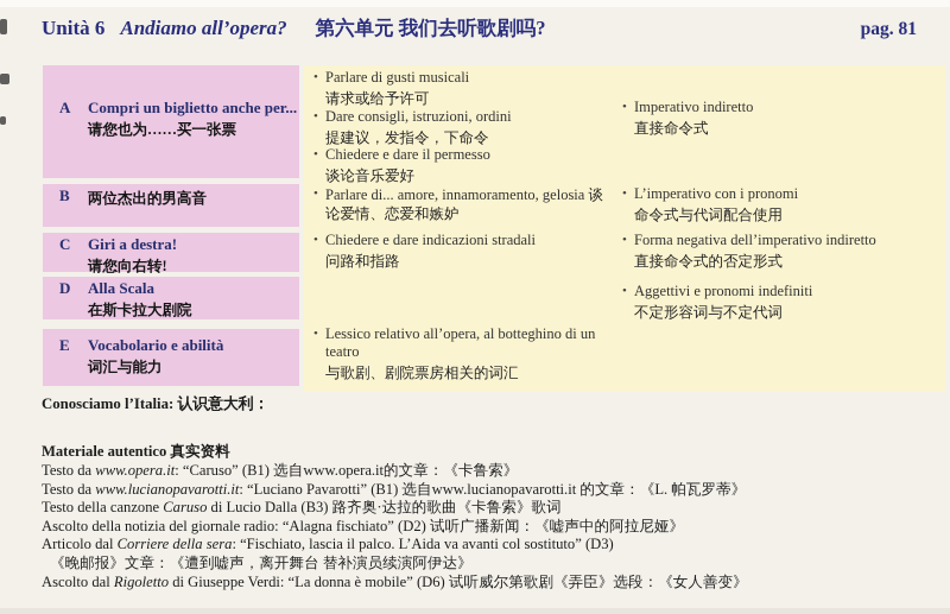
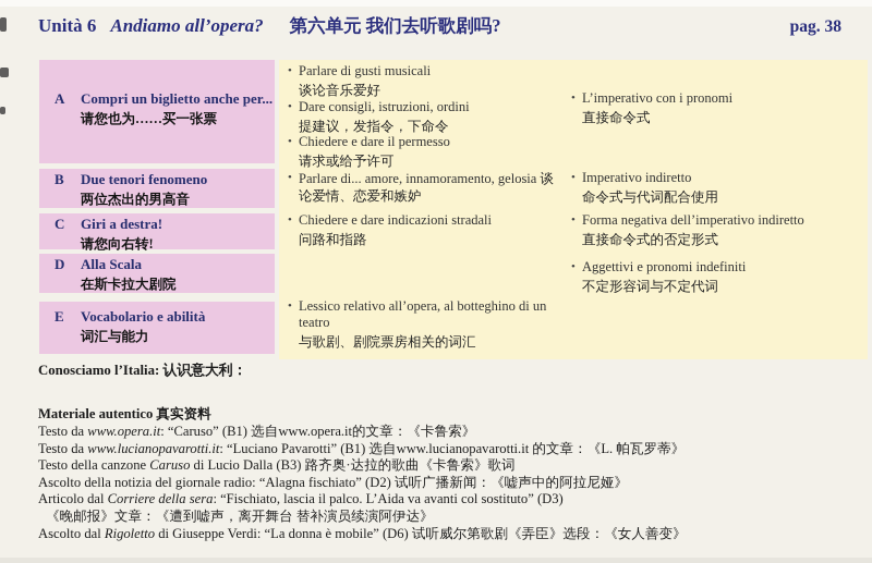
  Unità 6
  Andiamo all’opera?
  第六单元 我们去听歌剧吗?
- pag. 81
+ pag. 38
  A
  Compri un biglietto anche per...
  请您也为……买一张票
  B
+ Due tenori fenomeno
  两位杰出的男高音
  C
  Giri a destra!
  请您向右转!
  D
  Alla Scala
  在斯卡拉大剧院
  E
  Vocabolario e abilità
  词汇与能力
  •
  Parlare di gusti musicali
- 请求或给予许可
+ 谈论音乐爱好
  •
  Dare consigli, istruzioni, ordini
  提建议，发指令，下命令
  •
  Chiedere e dare il permesso
- 谈论音乐爱好
+ 请求或给予许可
  •
  Parlare di... amore, innamoramento, gelosia 谈论爱情、恋爱和嫉妒
  •
  Chiedere e dare indicazioni stradali
  问路和指路
  •
  Lessico relativo all’opera, al botteghino di un teatro
  与歌剧、剧院票房相关的词汇
  •
- Imperativo indiretto
+ L’imperativo con i pronomi
  直接命令式
  •
- L’imperativo con i pronomi
+ Imperativo indiretto
  命令式与代词配合使用
  •
  Forma negativa dell’imperativo indiretto
  直接命令式的否定形式
  •
  Aggettivi e pronomi indefiniti
  不定形容词与不定代词
  Conosciamo l’Italia: 认识意大利：
  Materiale autentico 真实资料
  Testo da www.opera.it: “Caruso” (B1) 选自www.opera.it的文章：《卡鲁索》
  Testo da www.lucianopavarotti.it: “Luciano Pavarotti” (B1) 选自www.lucianopavarotti.it 的文章：《L. 帕瓦罗蒂》
  Testo della canzone Caruso di Lucio Dalla (B3) 路齐奥·达拉的歌曲《卡鲁索》歌词
  Ascolto della notizia del giornale radio: “Alagna fischiato” (D2) 试听广播新闻：《嘘声中的阿拉尼娅》
  Articolo dal Corriere della sera: “Fischiato, lascia il palco. L’Aida va avanti col sostituto” (D3)
  《晚邮报》文章：《遭到嘘声，离开舞台 替补演员续演阿伊达》
  Ascolto dal Rigoletto di Giuseppe Verdi: “La donna è mobile” (D6) 试听威尔第歌剧《弄臣》选段：《女人善变》
